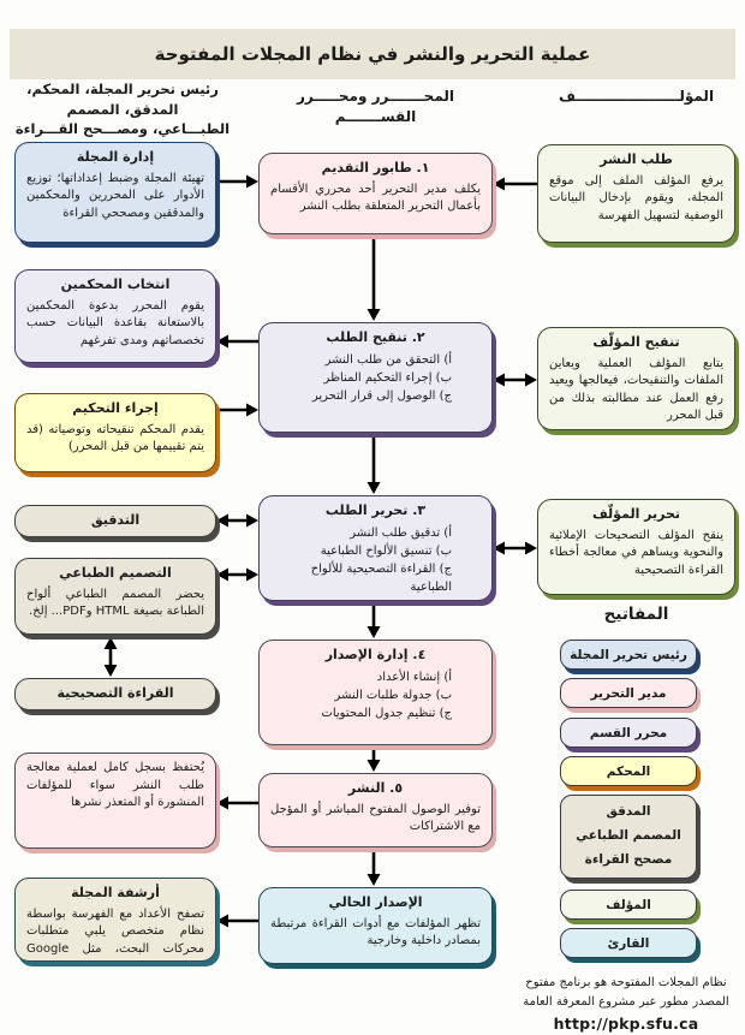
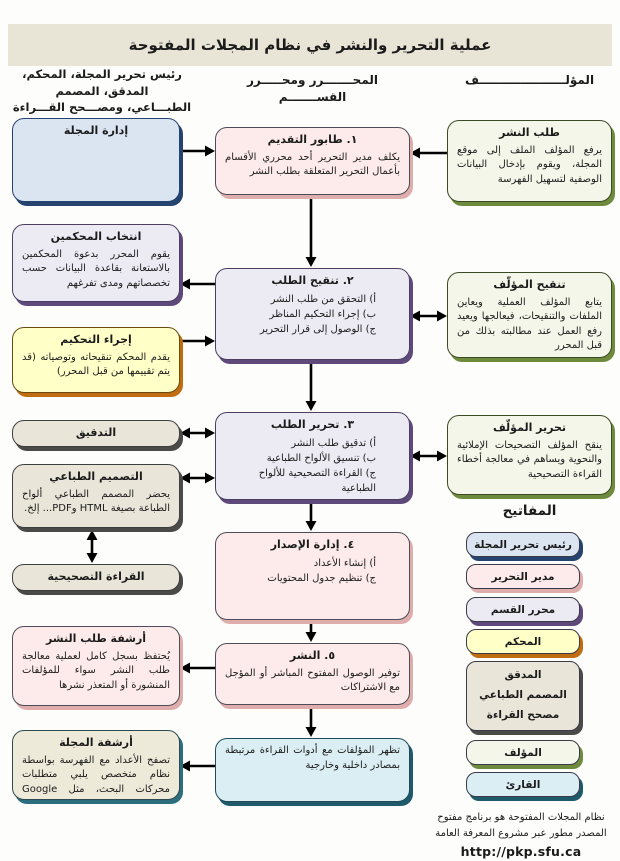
  عملية التحرير والنشر في نظام المجلات المفتوحة
  المؤلـــــــــــــــــــــف
  المحـــــــرر ومحـــــرر القســـــــم
  رئيس تحرير المجلة، المحكم، المدقق، المصمم
  الطبـــاعي، ومصـــحح القـــراءة
  ١. طابور التقديم
  يكلف مدير التحرير أحد محرري الأقسام بأعمال التحرير المتعلقة بطلب النشر
  ٢. تنقيح الطلب
  أ) التحقق من طلب النشر
  ب) إجراء التحكيم المناظر
  ج) الوصول إلى قرار التحرير
  ٣. تحرير الطلب
  أ) تدقيق طلب النشر
  ب) تنسيق الألواح الطباعية
  ج) القراءة التصحيحية للألواح الطباعية
  ٤. إدارة الإصدار
  أ) إنشاء الأعداد
- ب) جدولة طلبات النشر
  ج) تنظيم جدول المحتويات
  ٥. النشر
  توفير الوصول المفتوح المباشر أو المؤجل مع الاشتراكات
- الإصدار الحالي
  تظهر المؤلفات مع أدوات القراءة مرتبطة بمصادر داخلية وخارجية
  طلب النشر
  يرفع المؤلف الملف إلى موقع المجلة، ويقوم بإدخال البيانات الوصفية لتسهيل الفهرسة
  تنقيح المؤلّف
  يتابع المؤلف العملية ويعاين الملفات والتنقيحات، فيعالجها ويعيد رفع العمل عند مطالبته بذلك من قبل المحرر
  تحرير المؤلّف
  ينقح المؤلف التصحيحات الإملائية والنحوية ويساهم في معالجة أخطاء القراءة التصحيحية
  إدارة المجلة
- تهيئة المجلة وضبط إعداداتها؛ توزيع الأدوار على المحررين والمحكمين والمدققين ومصححي القراءة
  انتخاب المحكمين
  يقوم المحرر بدعوة المحكمين بالاستعانة بقاعدة البيانات حسب تخصصاتهم ومدى تفرغهم
  إجراء التحكيم
  يقدم المحكم تنقيحاته وتوصياته (قد يتم تقييمها من قبل المحرر)
  التدقيق
  التصميم الطباعي
  يحضر المصمم الطباعي ألواح الطباعة بصيغة HTML وPDF... إلخ.
  القراءة التصحيحية
+ أرشفة طلب النشر
  يُحتفظ بسجل كامل لعملية معالجة طلب النشر سواء للمؤلفات المنشورة أو المتعذر نشرها
  أرشفة المجلة
  تصفح الأعداد مع الفهرسة بواسطة نظام متخصص يلبي متطلبات محركات البحث، مثل Google
  المفاتيح
  رئيس تحرير المجلة
  مدير التحرير
  محرر القسم
  المحكم
  المدقق
  المصمم الطباعي
  مصحح القراءة
  المؤلف
  القارئ
  نظام المجلات المفتوحة هو برنامج مفتوح
  المصدر مطور عبر مشروع المعرفة العامة
  http://pkp.sfu.ca
